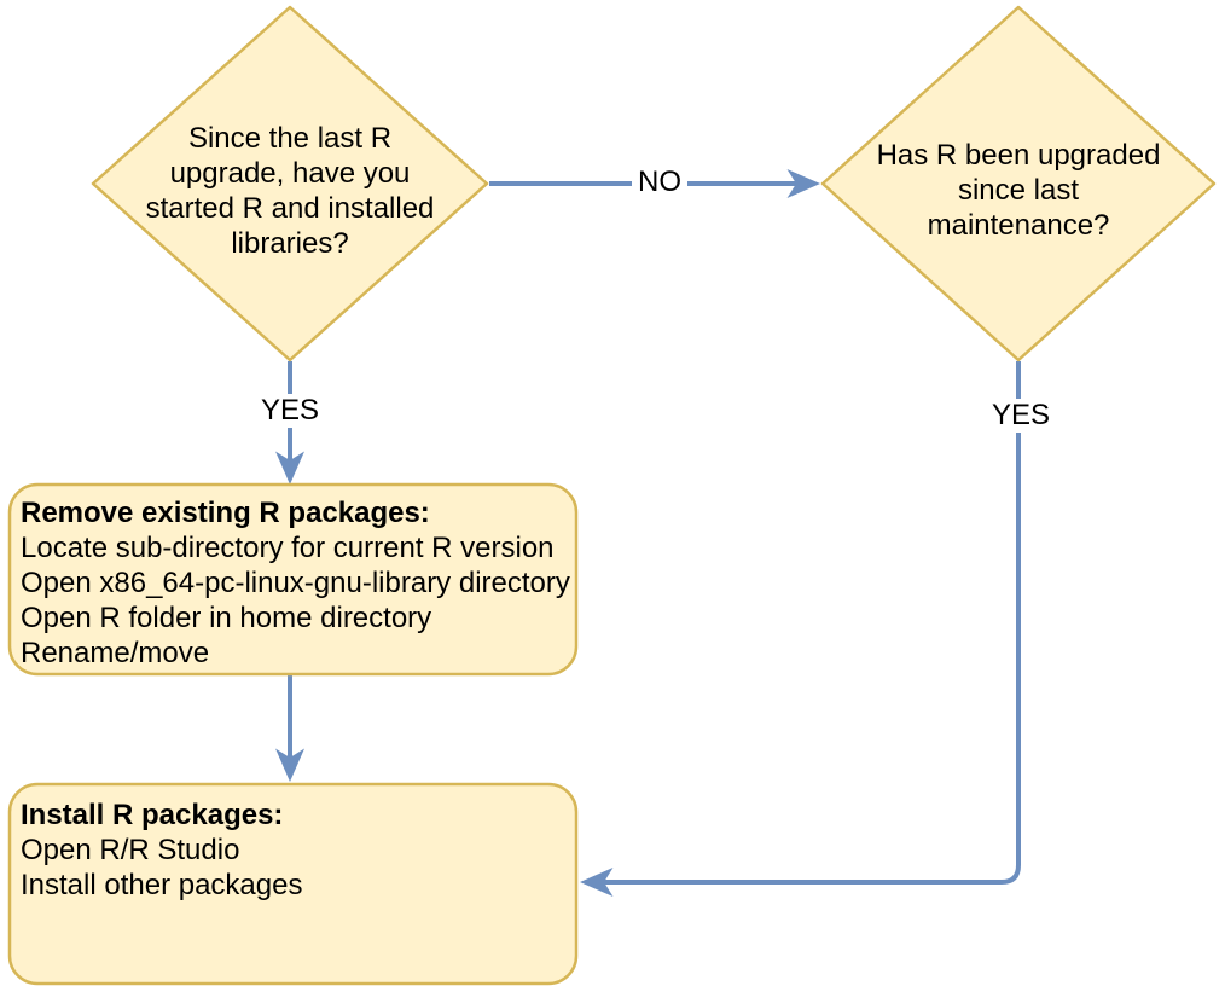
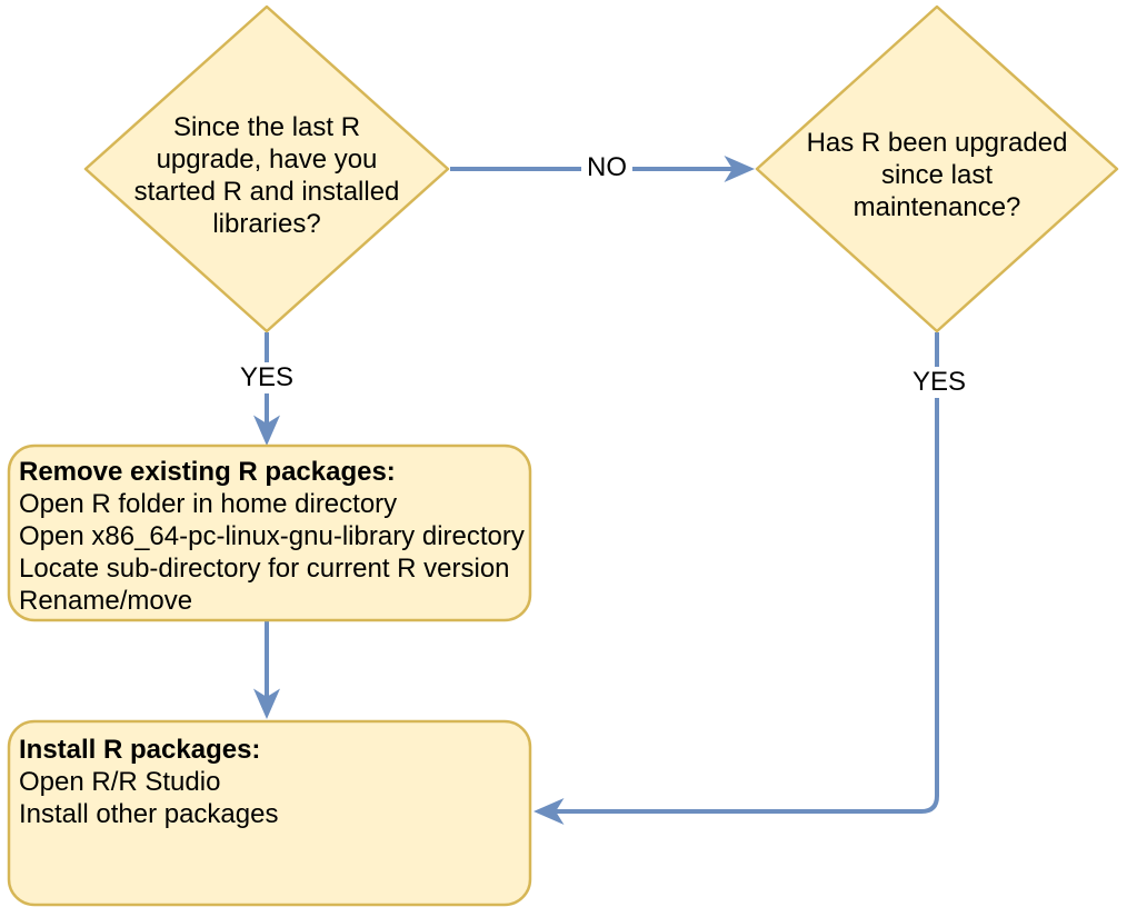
  Since the last R
  upgrade, have you
  started R and installed
  libraries?
  Has R been upgraded
  since last
  maintenance?
  Remove existing R packages:
- Locate sub-directory for current R version
+ Open R folder in home directory
  Open x86_64-pc-linux-gnu-library directory
- Open R folder in home directory
+ Locate sub-directory for current R version
  Rename/move
  Install R packages:
  Open R/R Studio
  Install other packages
  NO
  YES
  YES
